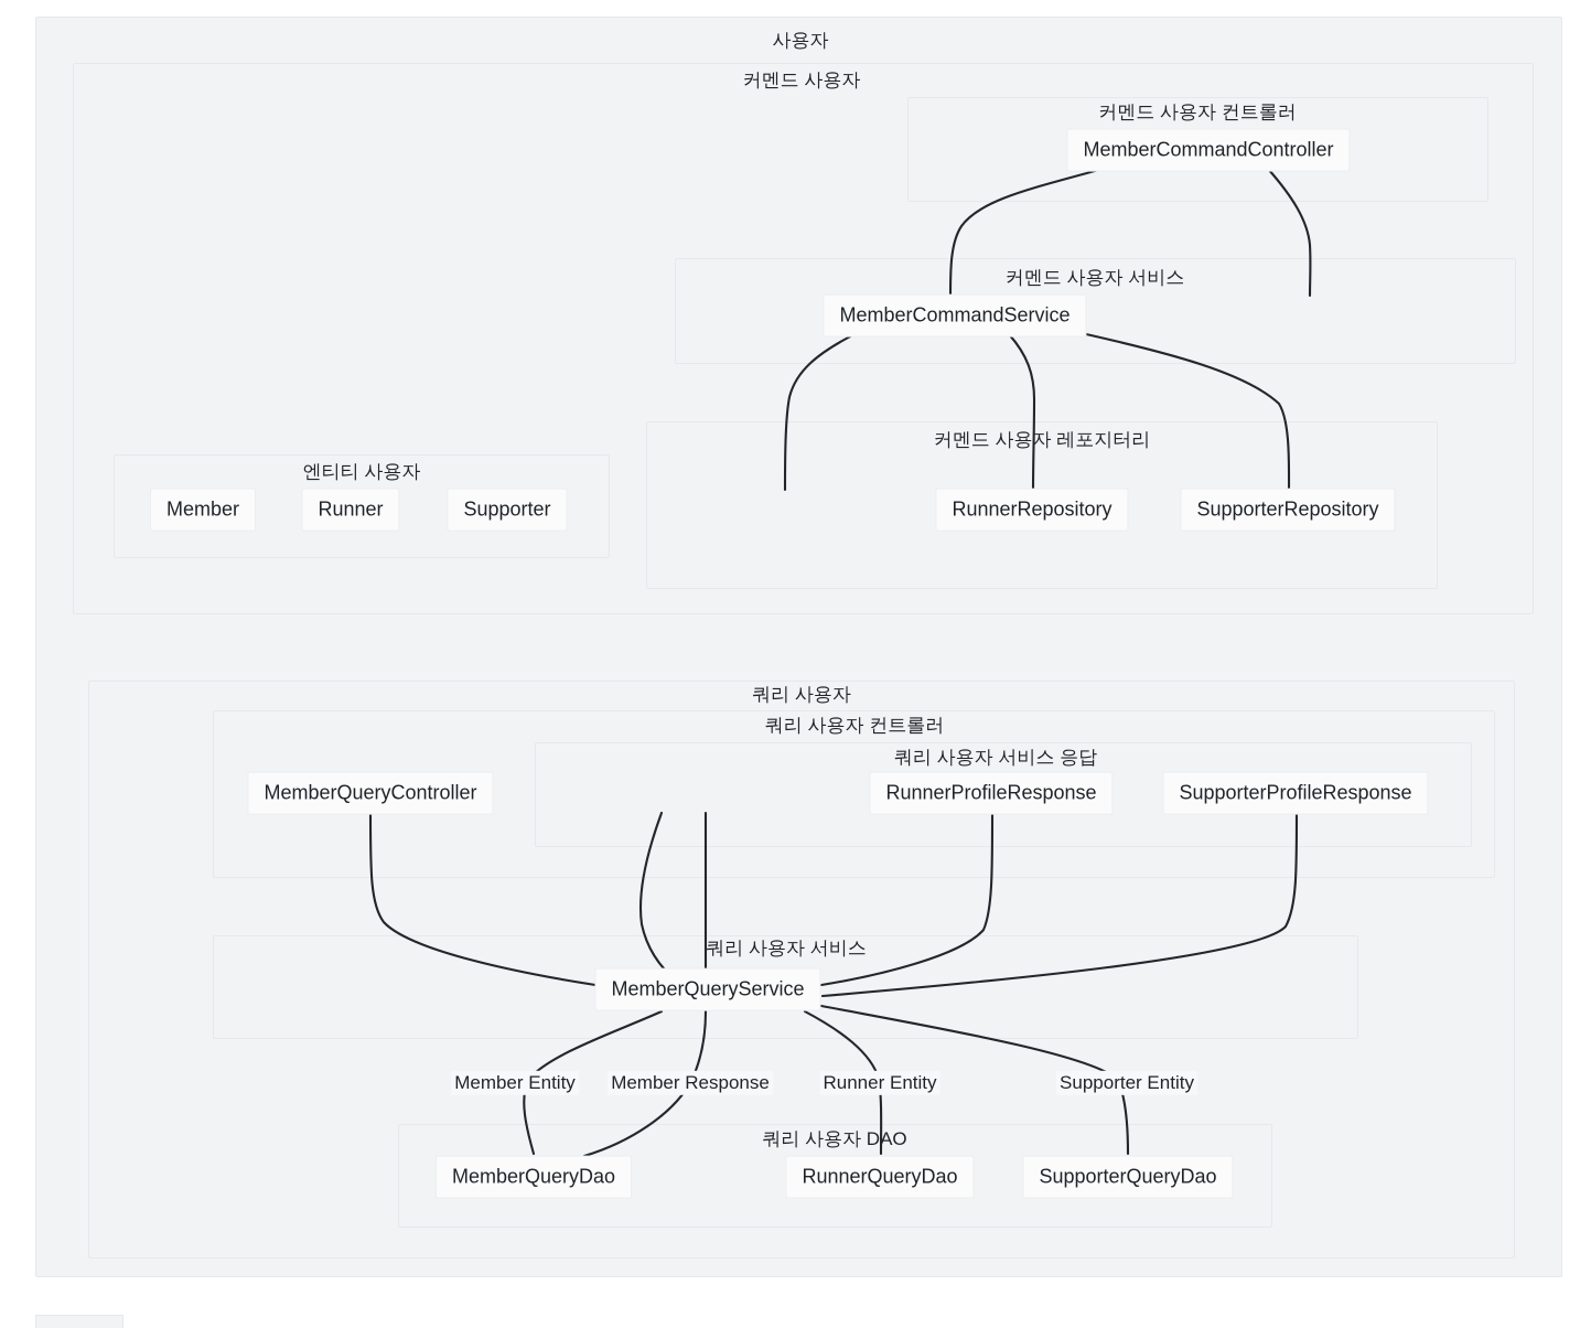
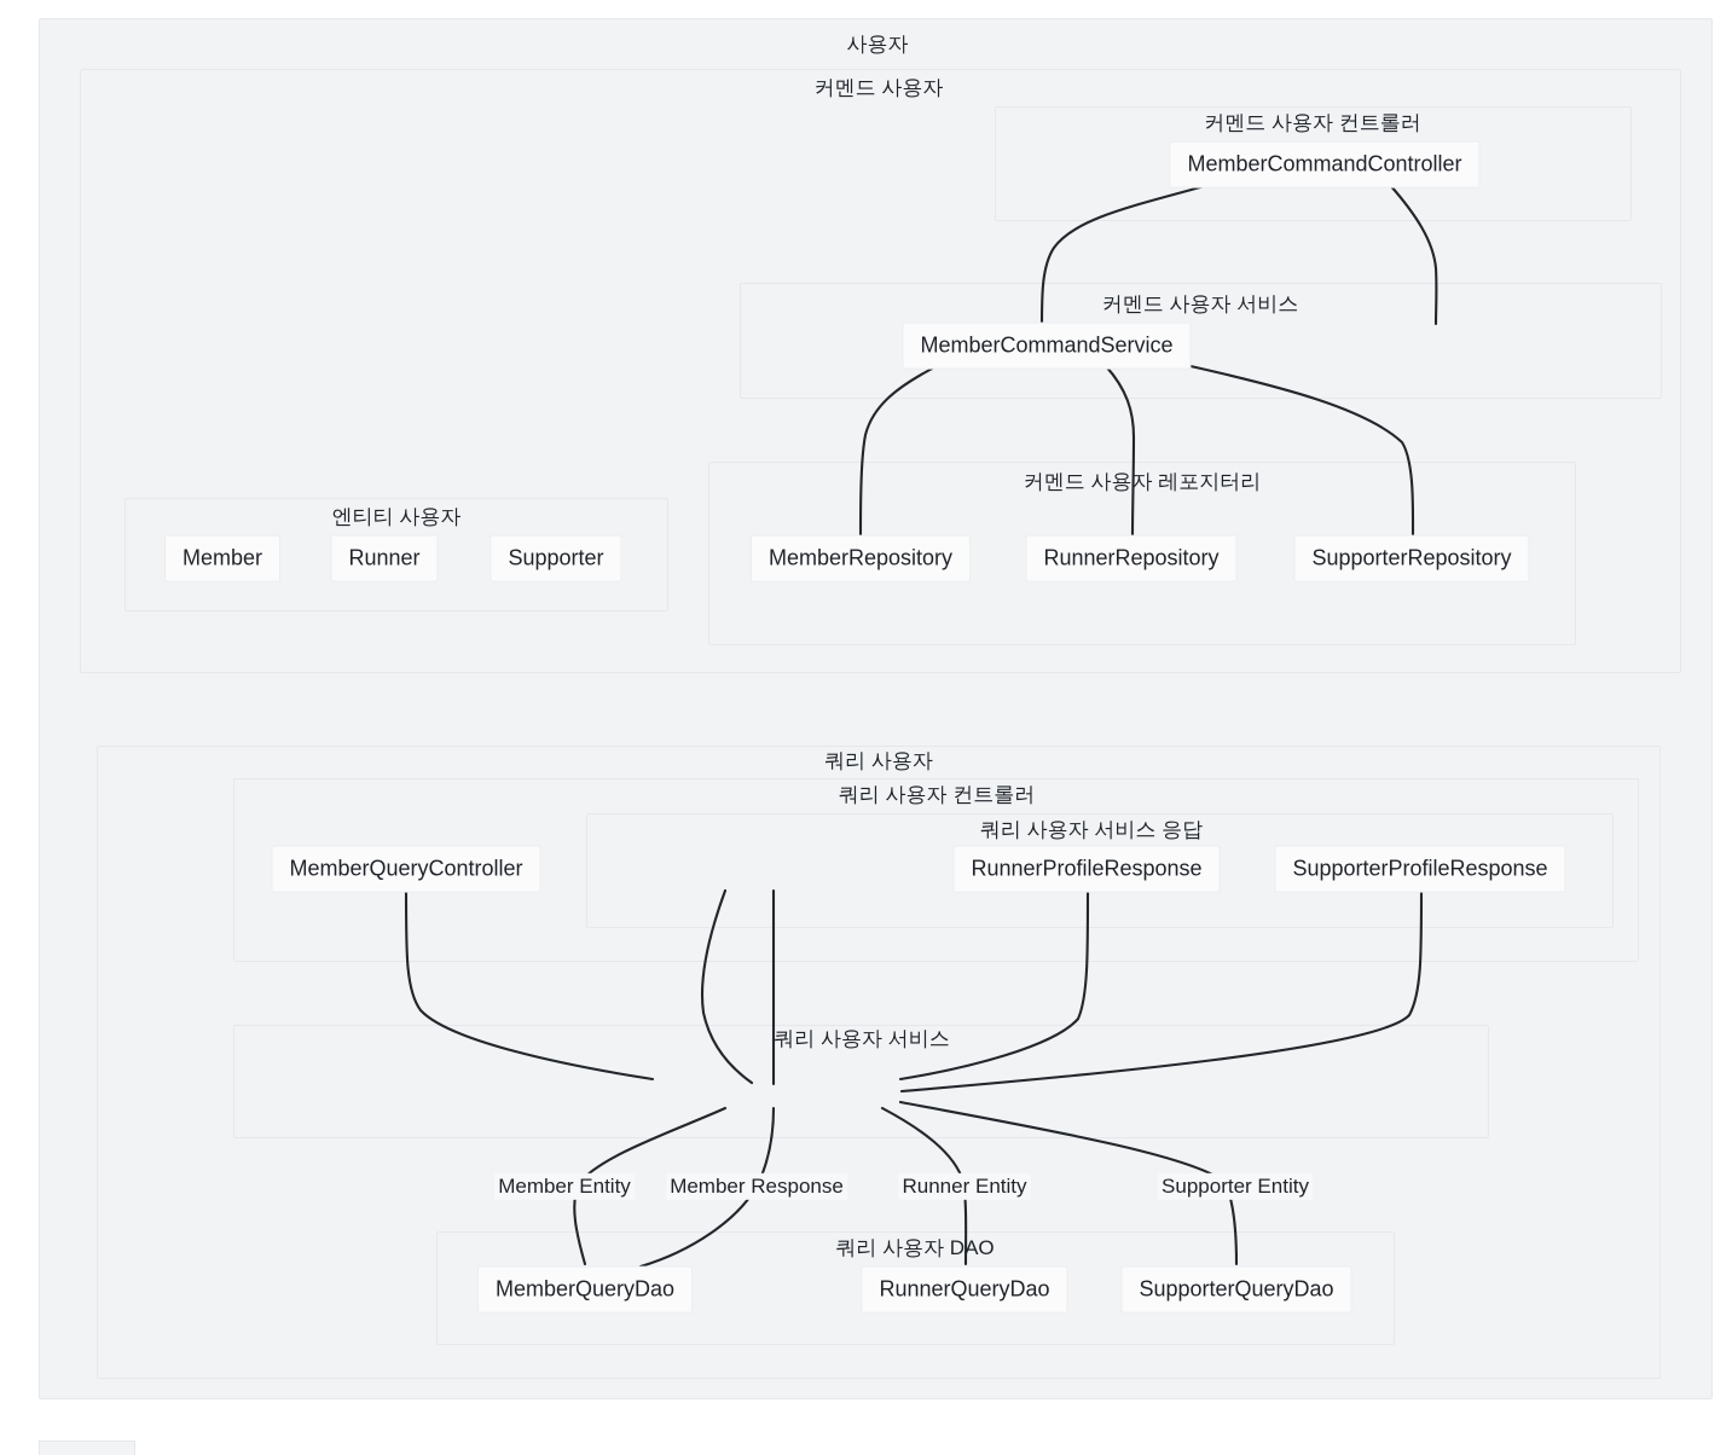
  사용자
  커멘드 사용자
  커멘드 사용자 컨트롤러
  커멘드 사용자 서비스
  커멘드 사용자 레포지터리
  엔티티 사용자
  쿼리 사용자
  쿼리 사용자 컨트롤러
  쿼리 사용자 서비스 응답
  쿼리 사용자 서비스
  쿼리 사용자 DAO
  MemberCommandController
  MemberCommandService
+ MemberRepository
  RunnerRepository
  SupporterRepository
  Member
  Runner
  Supporter
  MemberQueryController
  RunnerProfileResponse
  SupporterProfileResponse
- MemberQueryService
  MemberQueryDao
  RunnerQueryDao
  SupporterQueryDao
  Member Entity
  Member Response
  Runner Entity
  Supporter Entity
